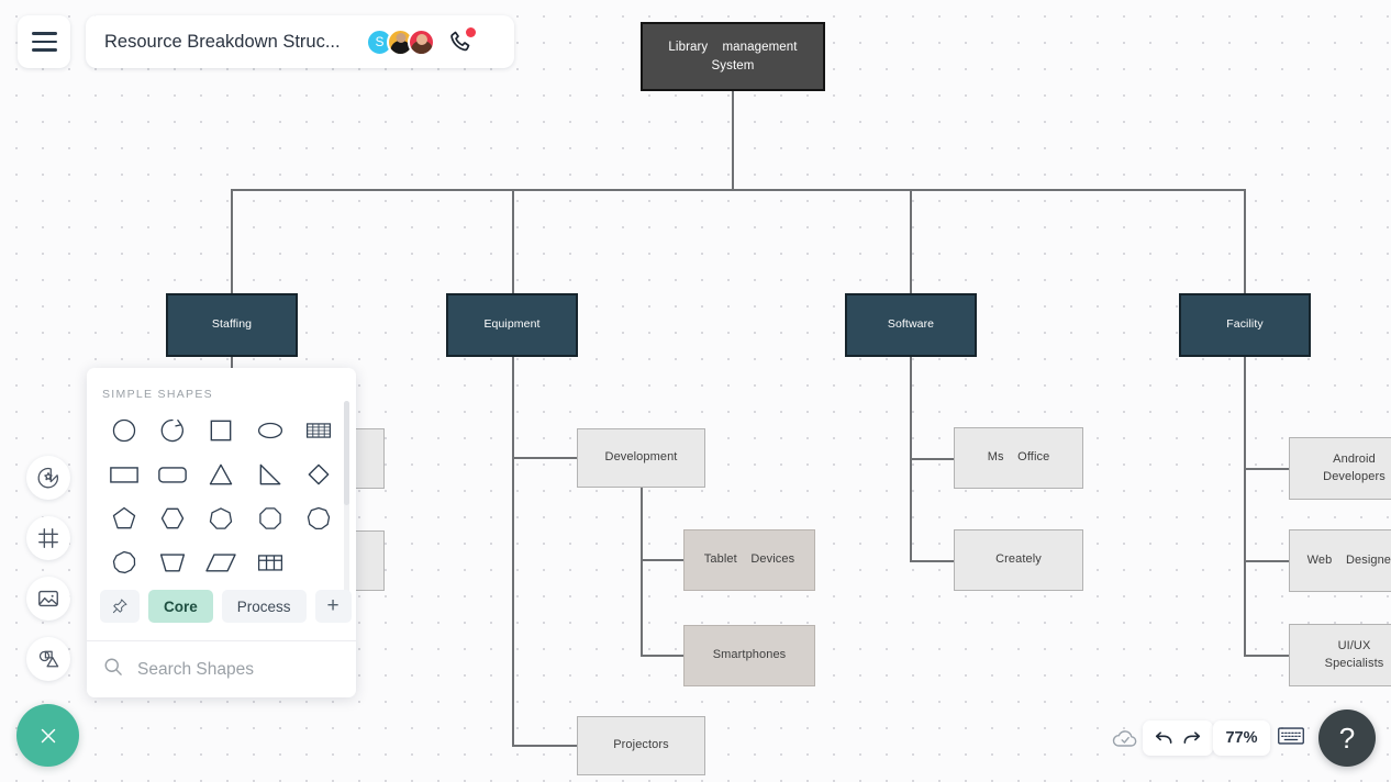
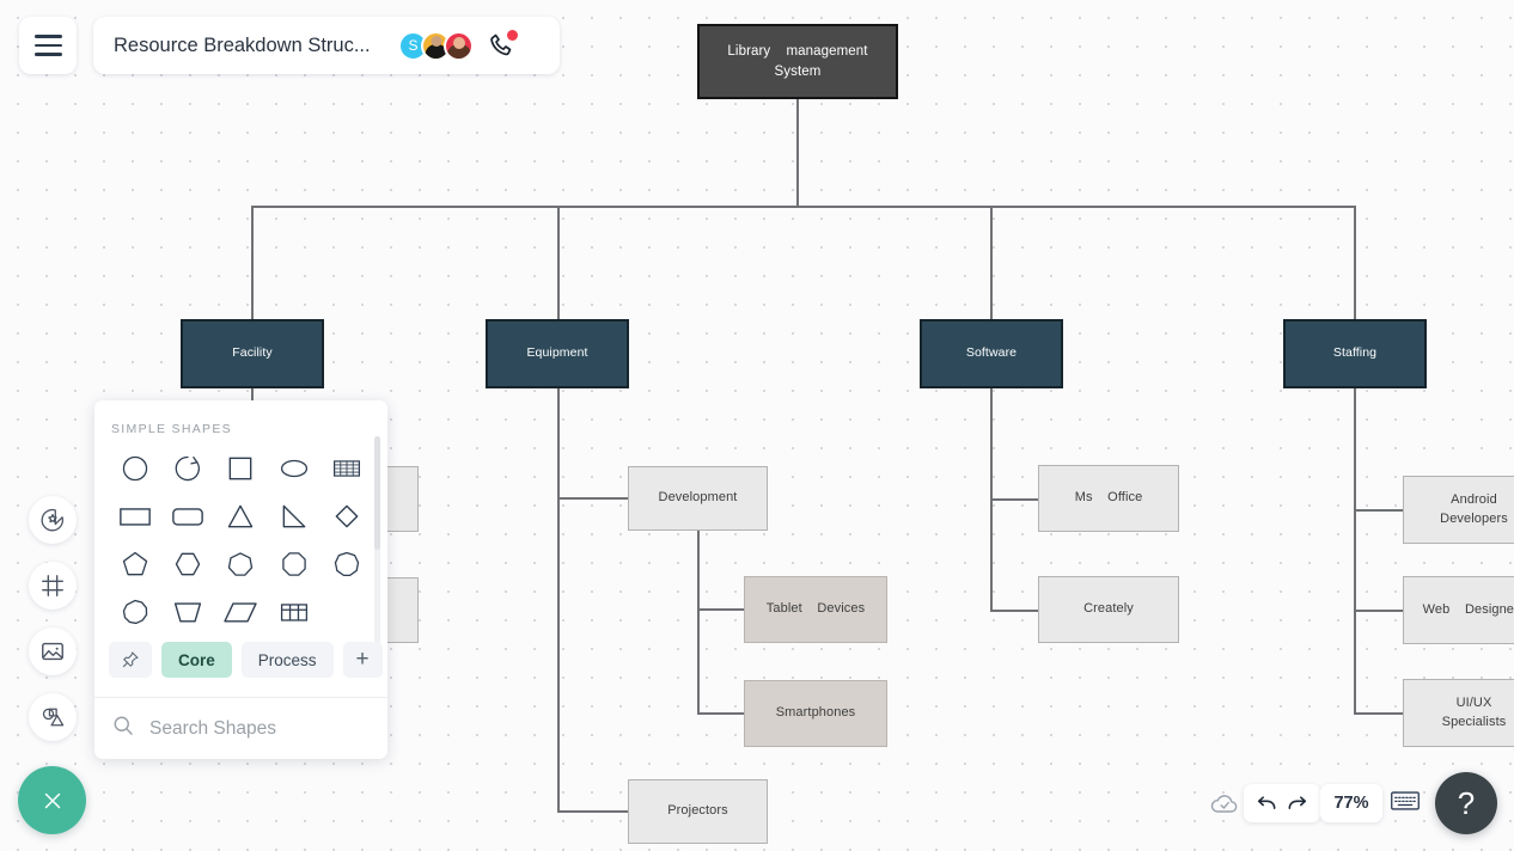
  Library management
  System
- Staffing
+ Facility
  Equipment
  Software
- Facility
+ Staffing
  Development
  Tablet Devices
  Smartphones
  Projectors
  Ms Office
  Creately
  Android
  Developers
  Web Designe
  UI/UX
  Specialists
  Resource Breakdown Struc...
  S
  SIMPLE SHAPES
  Core
  Process
  +
  Search Shapes
  77%
  ?
